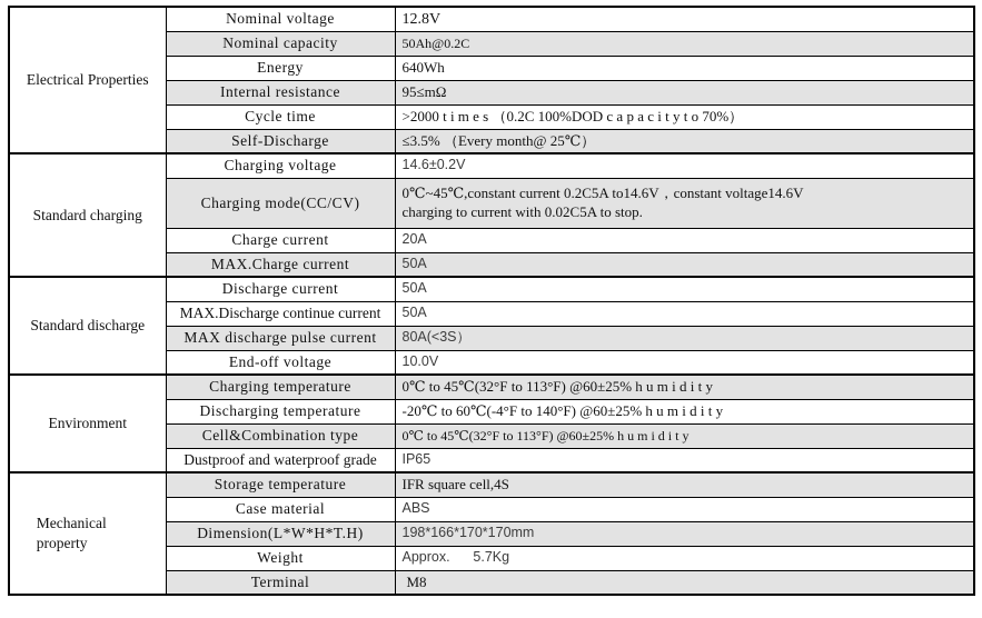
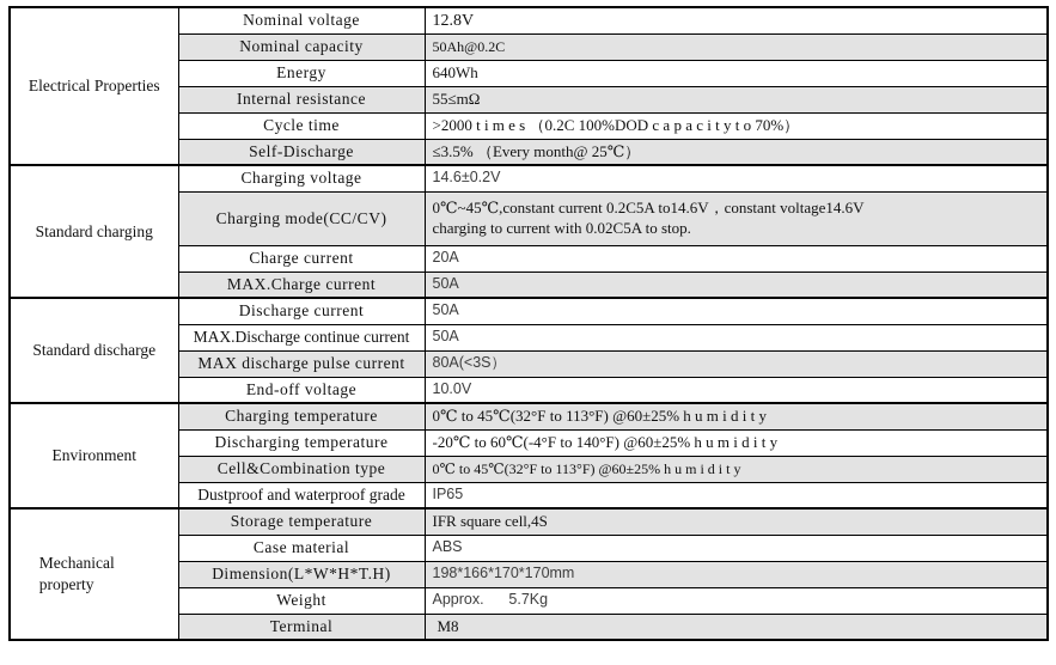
  Electrical Properties	Nominal voltage	12.8V
  Nominal capacity	50Ah@0.2C
  Energy	640Wh
- Internal resistance	95≤mΩ
+ Internal resistance	55≤mΩ
  Cycle time	>2000 t i m e s （0.2C 100%DOD c a p a c i t y t o 70%）
  Self-Discharge	≤3.5% （Every month@ 25℃）
  Standard charging	Charging voltage	14.6±0.2V
  Charging mode(CC/CV)	0℃~45℃,constant current 0.2C5A to14.6V，constant voltage14.6V charging to current with 0.02C5A to stop.
  Charge current	20A
  MAX.Charge current	50A
  Standard discharge	Discharge current	50A
  MAX.Discharge continue current	50A
  MAX discharge pulse current	80A(<3S）
  End-off voltage	10.0V
  Environment	Charging temperature	0℃ to 45℃(32°F to 113°F) @60±25% h u m i d i t y
  Discharging temperature	-20℃ to 60℃(-4°F to 140°F) @60±25% h u m i d i t y
  Cell&Combination type	0℃ to 45℃(32°F to 113°F) @60±25% h u m i d i t y
  Dustproof and waterproof grade	IP65
  Mechanical property	Storage temperature	IFR square cell,4S
  Case material	ABS
  Dimension(L*W*H*T.H)	198*166*170*170mm
  Weight	Approx. 5.7Kg
  Terminal	M8
